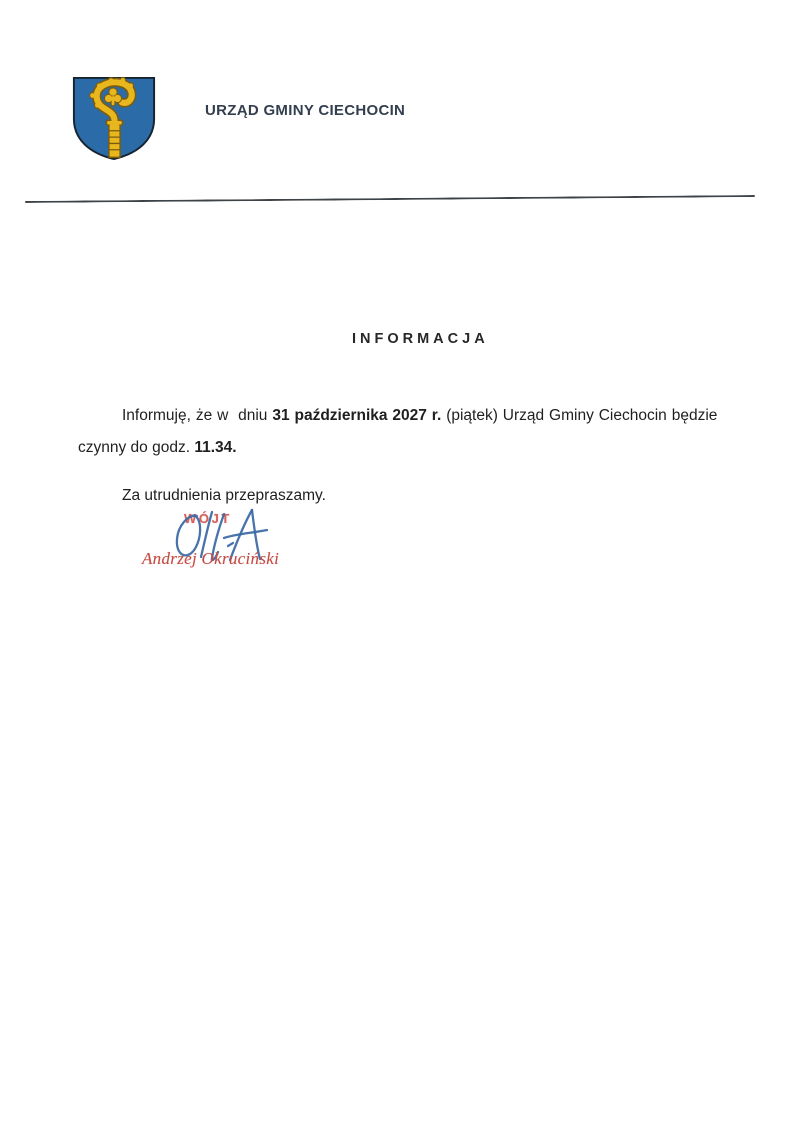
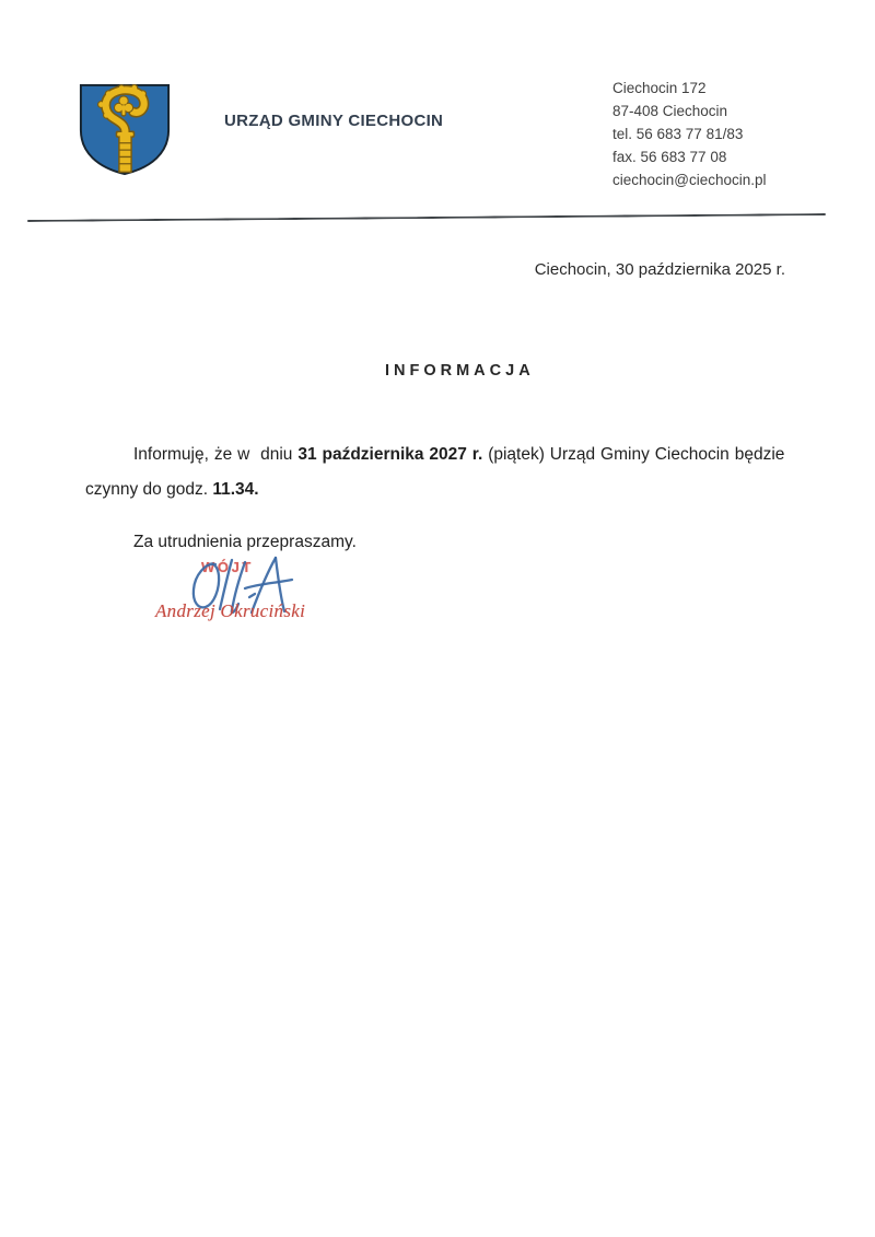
  URZĄD GMINY CIECHOCIN
+ Ciechocin 172
+ 87-408 Ciechocin
+ tel. 56 683 77 81/83
+ fax. 56 683 77 08
+ ciechocin@ciechocin.pl
+ Ciechocin, 30 października 2025 r.
  INFORMACJA
  Informuję, że w dniu 31 października 2027 r. (piątek) Urząd Gminy Ciechocin będzie
  czynny do godz. 11.34.
  Za utrudnienia przepraszamy.
  WÓJT
  Andrzej Okruciński
